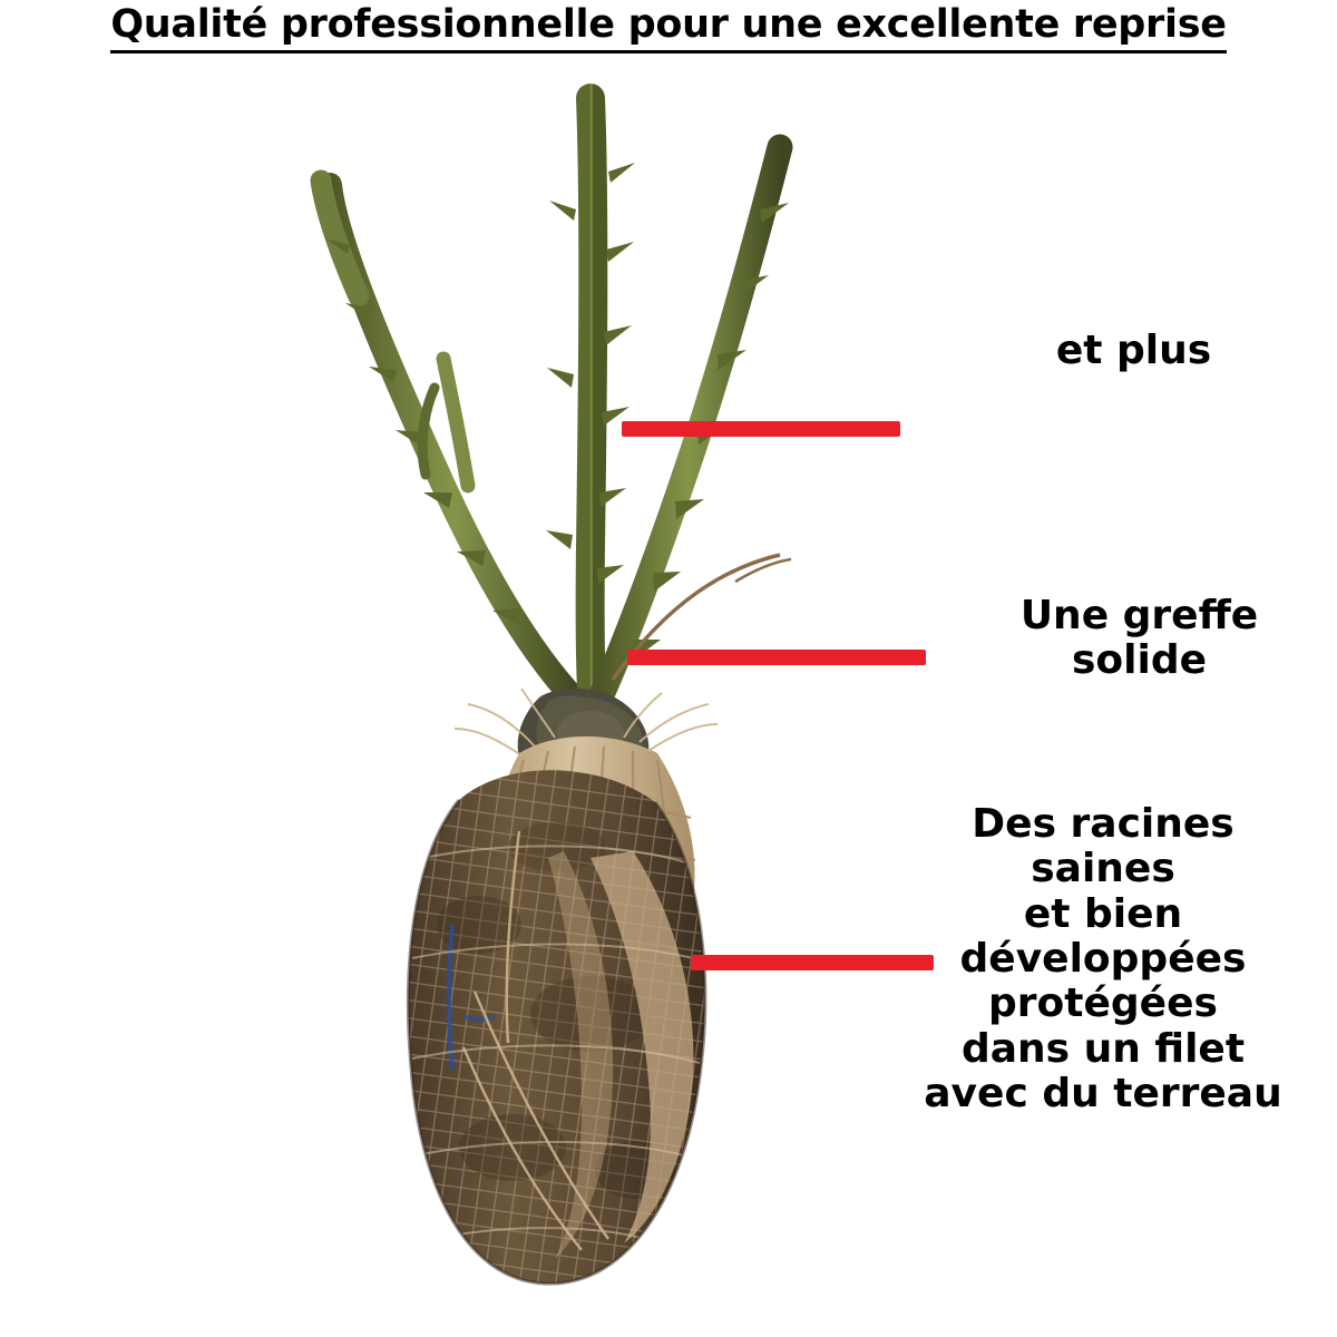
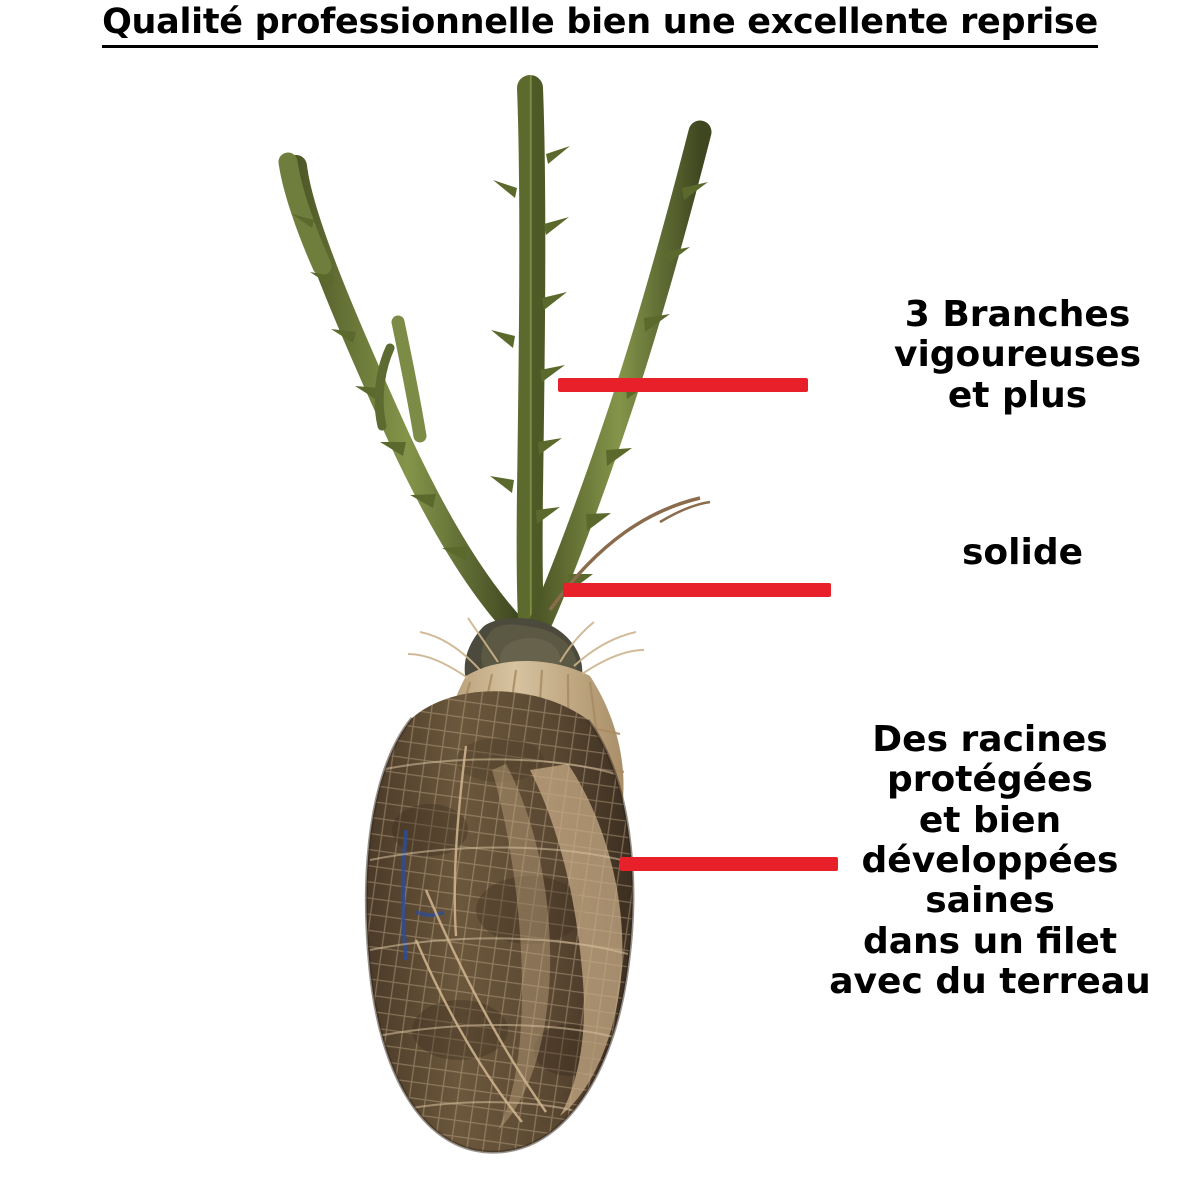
- Qualité professionnelle pour une excellente reprise
+ Qualité professionnelle bien une excellente reprise
+ 3 Branches
+ vigoureuses
  et plus
- Une greffe
  solide
  Des racines
- saines
+ protégées
  et bien
  développées
- protégées
+ saines
  dans un filet
  avec du terreau
